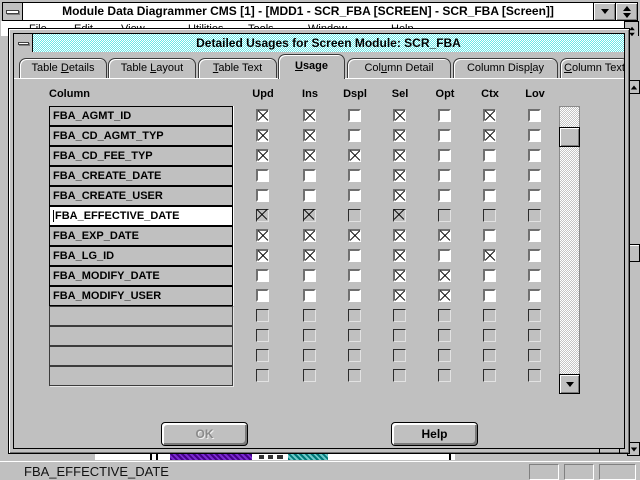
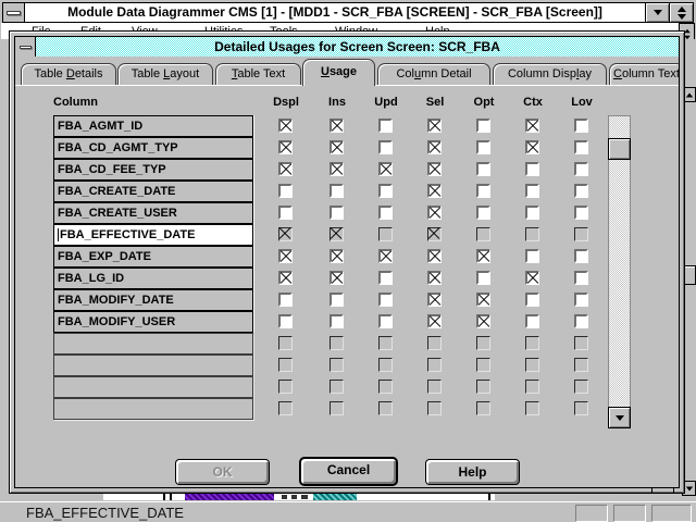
  Module Data Diagrammer CMS [1] - [MDD1 - SCR_FBA [SCREEN] - SCR_FBA [Screen]]
  FBA_EFFECTIVE_DATE
- Detailed Usages for Screen Module: SCR_FBA
+ Detailed Usages for Screen Screen: SCR_FBA
  Table Details
  Table Layout
  Table Text
  Usage
  Column Detail
  Column Display
  Column Text
  Column
- Upd
+ Dspl
  Ins
- Dspl
+ Upd
  Sel
  Opt
  Ctx
  Lov
  FBA_AGMT_ID
  FBA_CD_AGMT_TYP
  FBA_CD_FEE_TYP
  FBA_CREATE_DATE
  FBA_CREATE_USER
  FBA_EFFECTIVE_DATE
  FBA_EXP_DATE
  FBA_LG_ID
  FBA_MODIFY_DATE
  FBA_MODIFY_USER
  OK
+ Cancel
  Help
